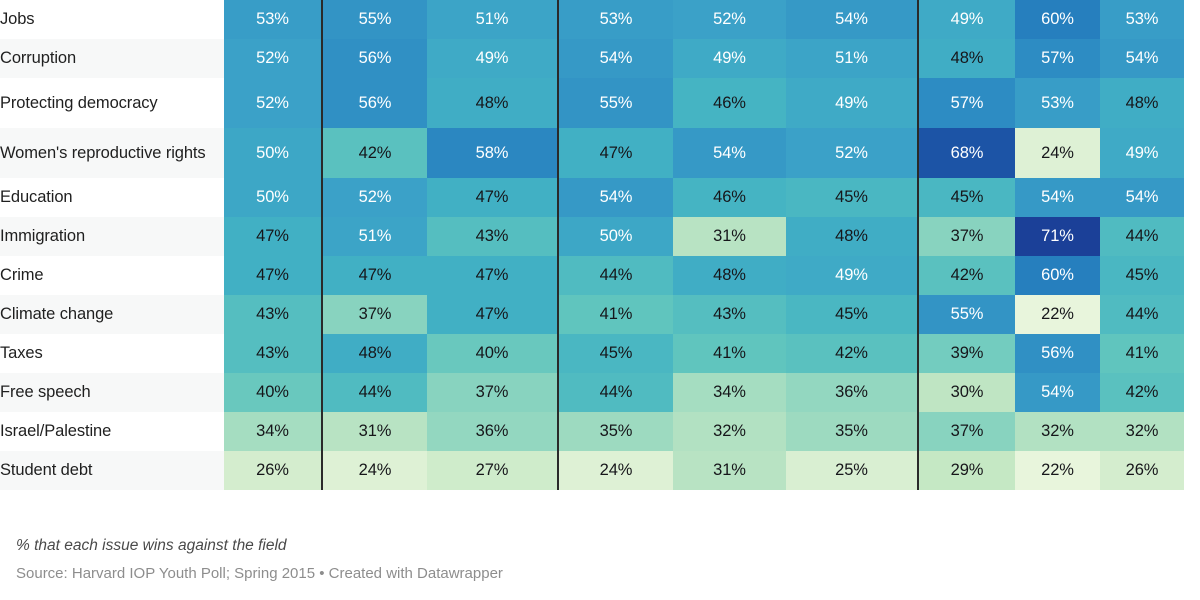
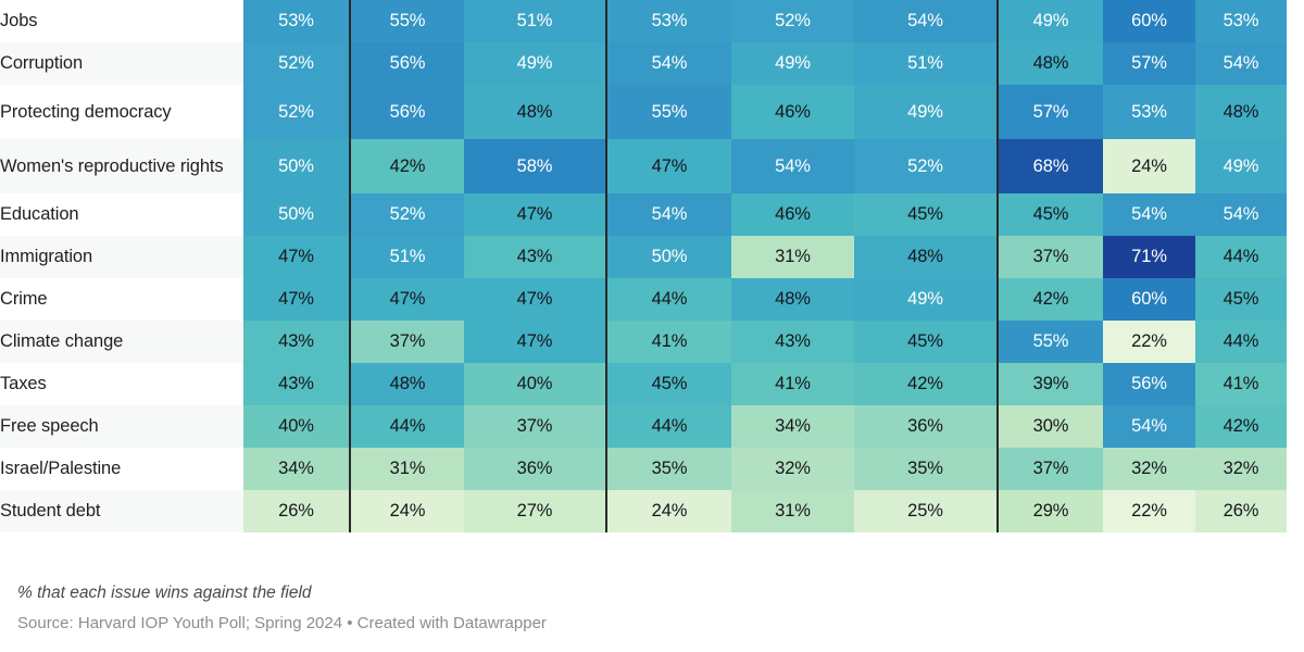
  Jobs	53%	55%	51%	53%	52%	54%	49%	60%	53%
  Corruption	52%	56%	49%	54%	49%	51%	48%	57%	54%
  Protecting democracy	52%	56%	48%	55%	46%	49%	57%	53%	48%
  Women's reproductive rights	50%	42%	58%	47%	54%	52%	68%	24%	49%
  Education	50%	52%	47%	54%	46%	45%	45%	54%	54%
  Immigration	47%	51%	43%	50%	31%	48%	37%	71%	44%
  Crime	47%	47%	47%	44%	48%	49%	42%	60%	45%
  Climate change	43%	37%	47%	41%	43%	45%	55%	22%	44%
  Taxes	43%	48%	40%	45%	41%	42%	39%	56%	41%
  Free speech	40%	44%	37%	44%	34%	36%	30%	54%	42%
  Israel/Palestine	34%	31%	36%	35%	32%	35%	37%	32%	32%
  Student debt	26%	24%	27%	24%	31%	25%	29%	22%	26%
  % that each issue wins against the field
- Source: Harvard IOP Youth Poll; Spring 2015 • Created with Datawrapper
+ Source: Harvard IOP Youth Poll; Spring 2024 • Created with Datawrapper
